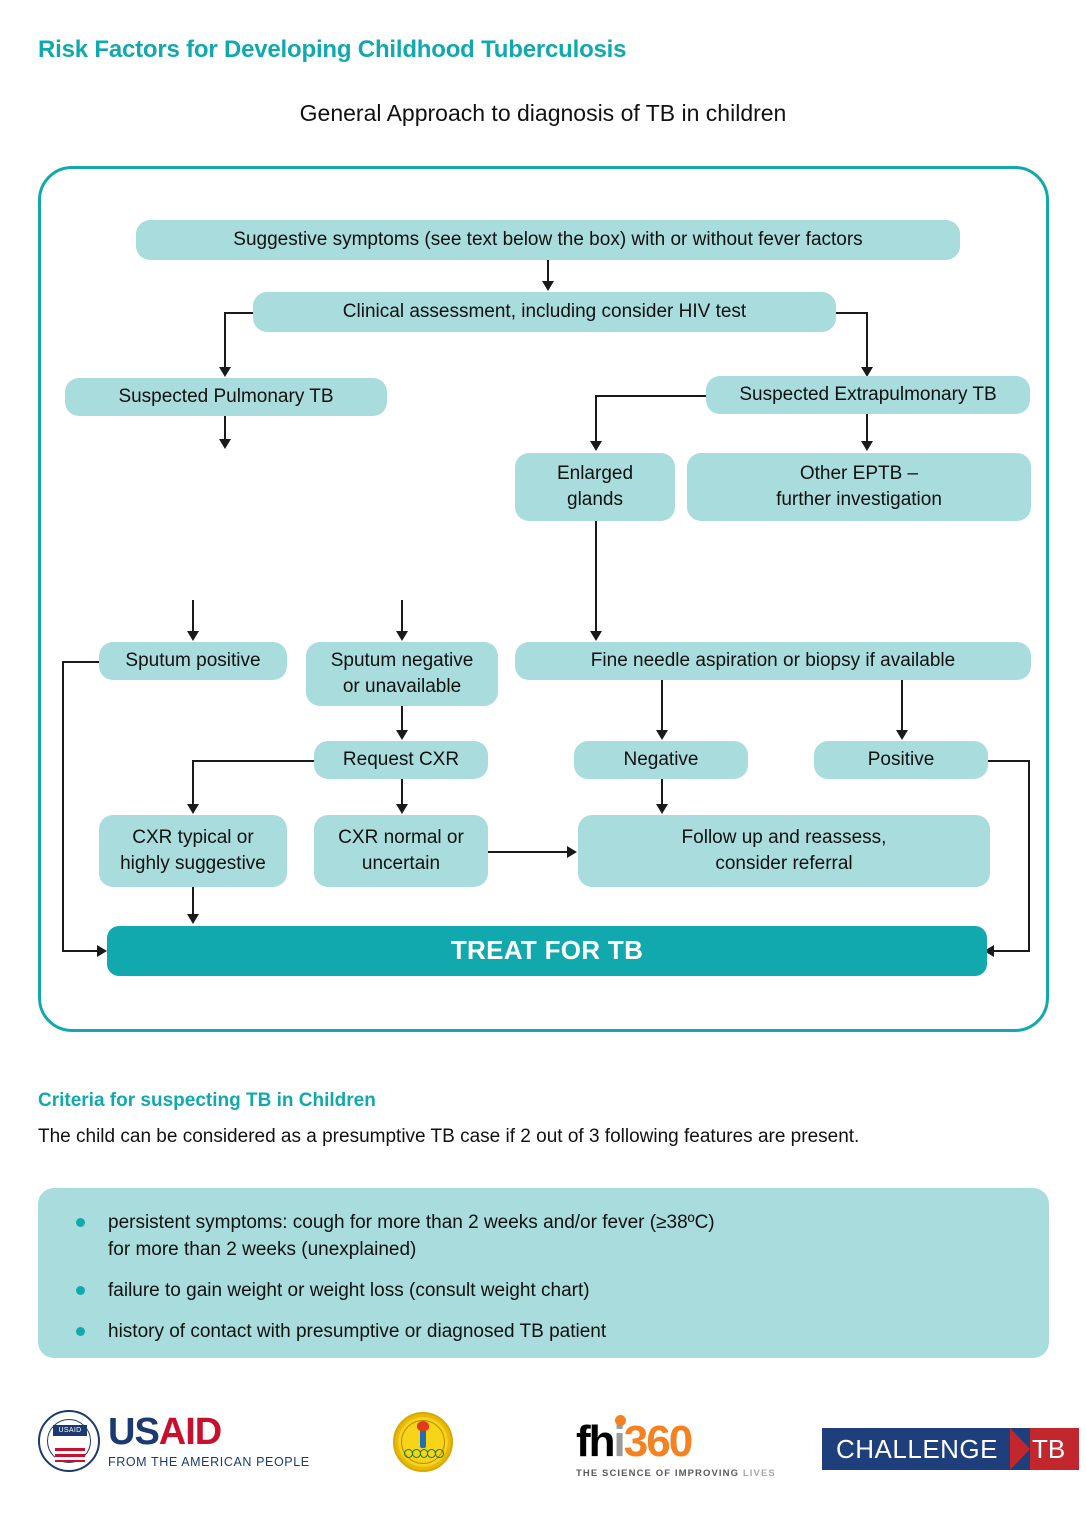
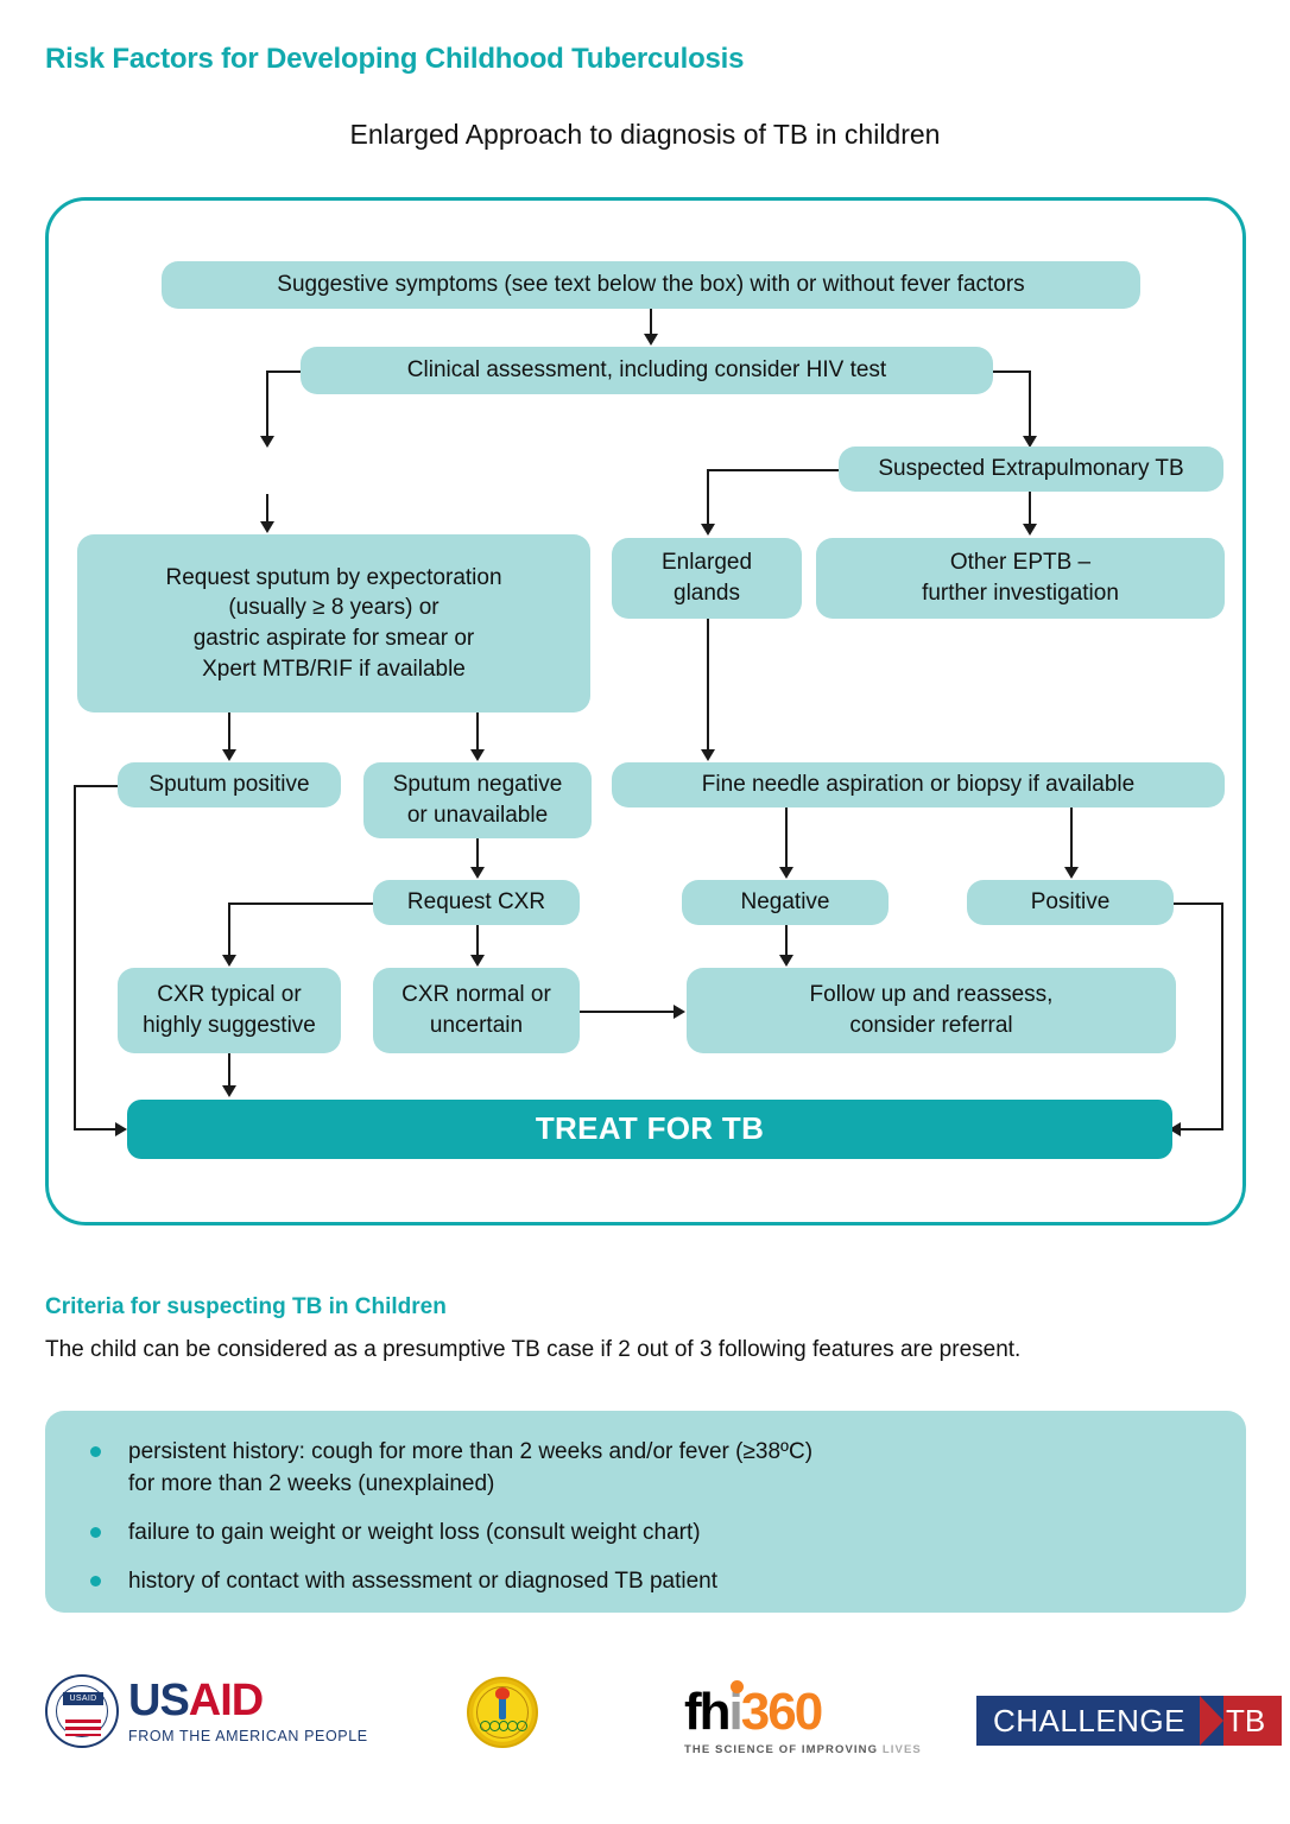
  Risk Factors for Developing Childhood Tuberculosis
- General Approach to diagnosis of TB in children
+ Enlarged Approach to diagnosis of TB in children
  Suggestive symptoms (see text below the box) with or without fever factors
  Clinical assessment, including consider HIV test
- Suspected Pulmonary TB
  Suspected Extrapulmonary TB
+ Request sputum by expectoration
+ (usually ≥ 8 years) or
+ gastric aspirate for smear or
+ Xpert MTB/RIF if available
  Enlarged
  glands
  Other EPTB –
  further investigation
  Sputum positive
  Sputum negative
  or unavailable
  Fine needle aspiration or biopsy if available
  Request CXR
  Negative
  Positive
  CXR typical or
  highly suggestive
  CXR normal or
  uncertain
  Follow up and reassess,
  consider referral
  TREAT FOR TB
  Criteria for suspecting TB in Children
  The child can be considered as a presumptive TB case if 2 out of 3 following features are present.
- persistent symptoms: cough for more than 2 weeks and/or fever (≥38ºC)
+ persistent history: cough for more than 2 weeks and/or fever (≥38ºC)
  for more than 2 weeks (unexplained)
  failure to gain weight or weight loss (consult weight chart)
- history of contact with presumptive or diagnosed TB patient
+ history of contact with assessment or diagnosed TB patient
  USAID
  FROM THE AMERICAN PEOPLE
  fhi360
  THE SCIENCE OF IMPROVING LIVES
  CHALLENGE
  TB
